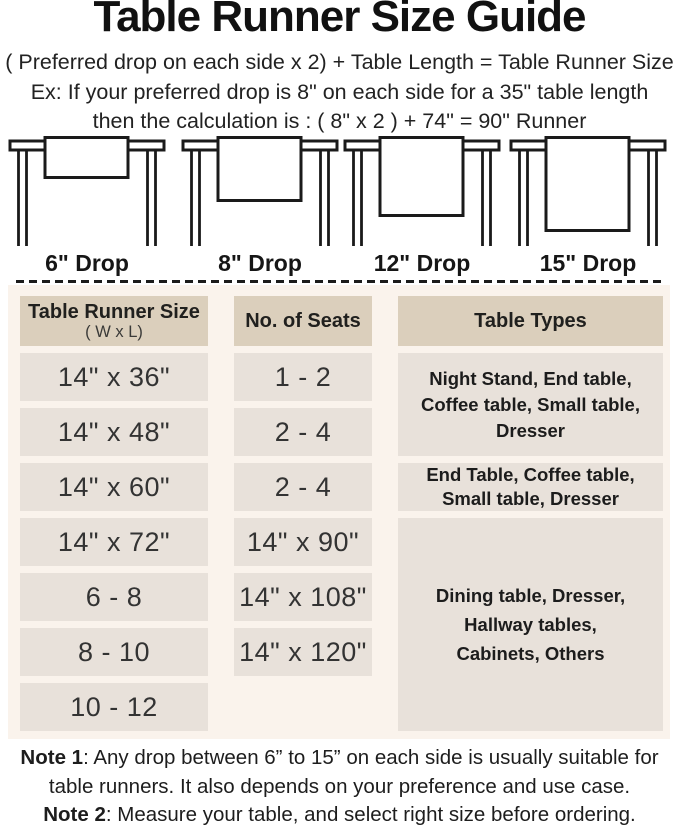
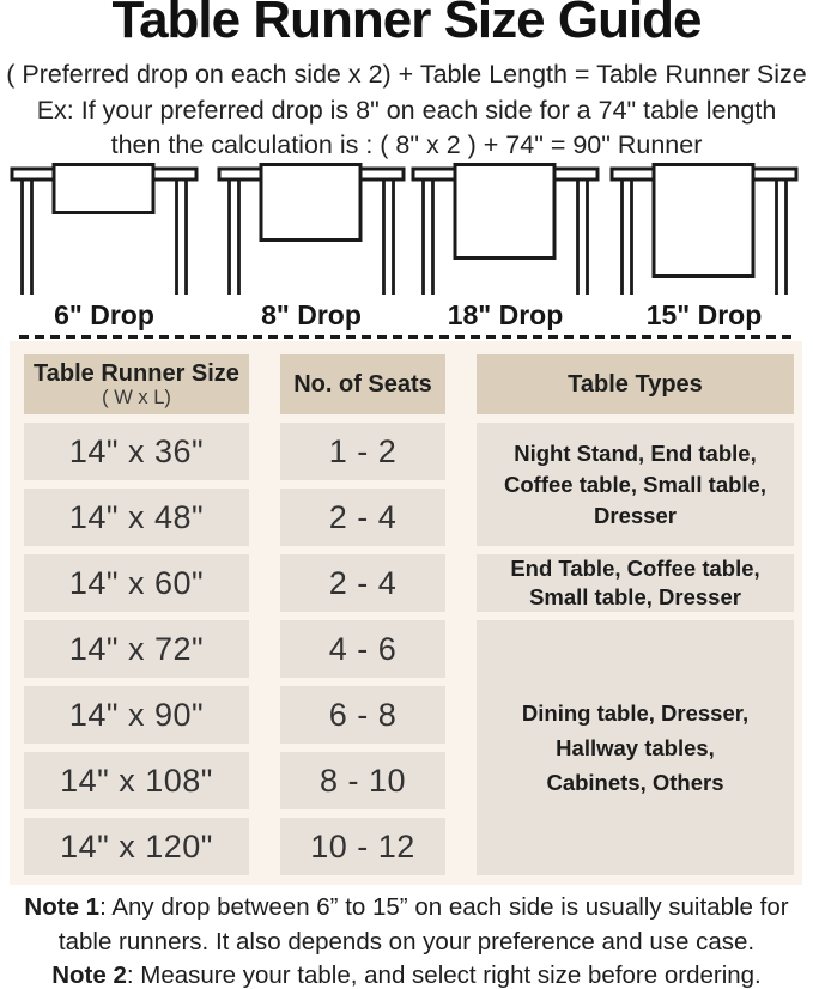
  Table Runner Size Guide
  ( Preferred drop on each side x 2) + Table Length = Table Runner Size
- Ex: If your preferred drop is 8" on each side for a 35" table length
+ Ex: If your preferred drop is 8" on each side for a 74" table length
  then the calculation is : ( 8" x 2 ) + 74" = 90" Runner
  6" Drop
  8" Drop
- 12" Drop
+ 18" Drop
  15" Drop
  Table Runner Size
  ( W x L)
  No. of Seats
  Table Types
  14" x 36"
  1 - 2
  Night Stand, End table, Coffee table, Small table, Dresser
  14" x 48"
  2 - 4
  14" x 60"
  2 - 4
  End Table, Coffee table, Small table, Dresser
  14" x 72"
+ 4 - 6
  Dining table, Dresser, Hallway tables, Cabinets, Others
  14" x 90"
  6 - 8
  14" x 108"
  8 - 10
  14" x 120"
  10 - 12
  Note 1: Any drop between 6” to 15” on each side is usually suitable for table runners. It also depends on your preference and use case.
  Note 2: Measure your table, and select right size before ordering.
